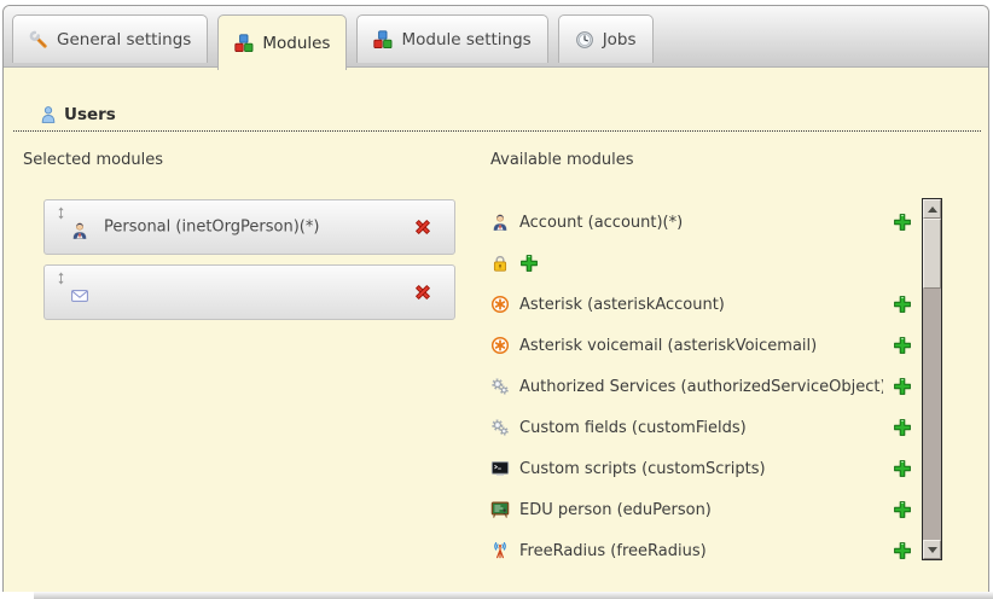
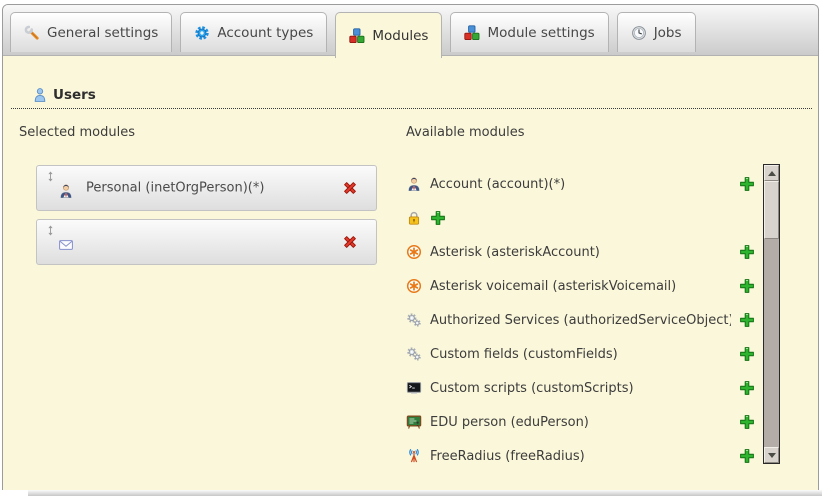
  General settings
+ Account types
  Modules
  Module settings
  Jobs
  Users
  Selected modules
  Available modules
  Personal (inetOrgPerson)(*)
  Account (account)(*)
  Asterisk (asteriskAccount)
  Asterisk voicemail (asteriskVoicemail)
  Authorized Services (authorizedServiceObject
  Custom fields (customFields)
  Custom scripts (customScripts)
  EDU person (eduPerson)
  FreeRadius (freeRadius)
